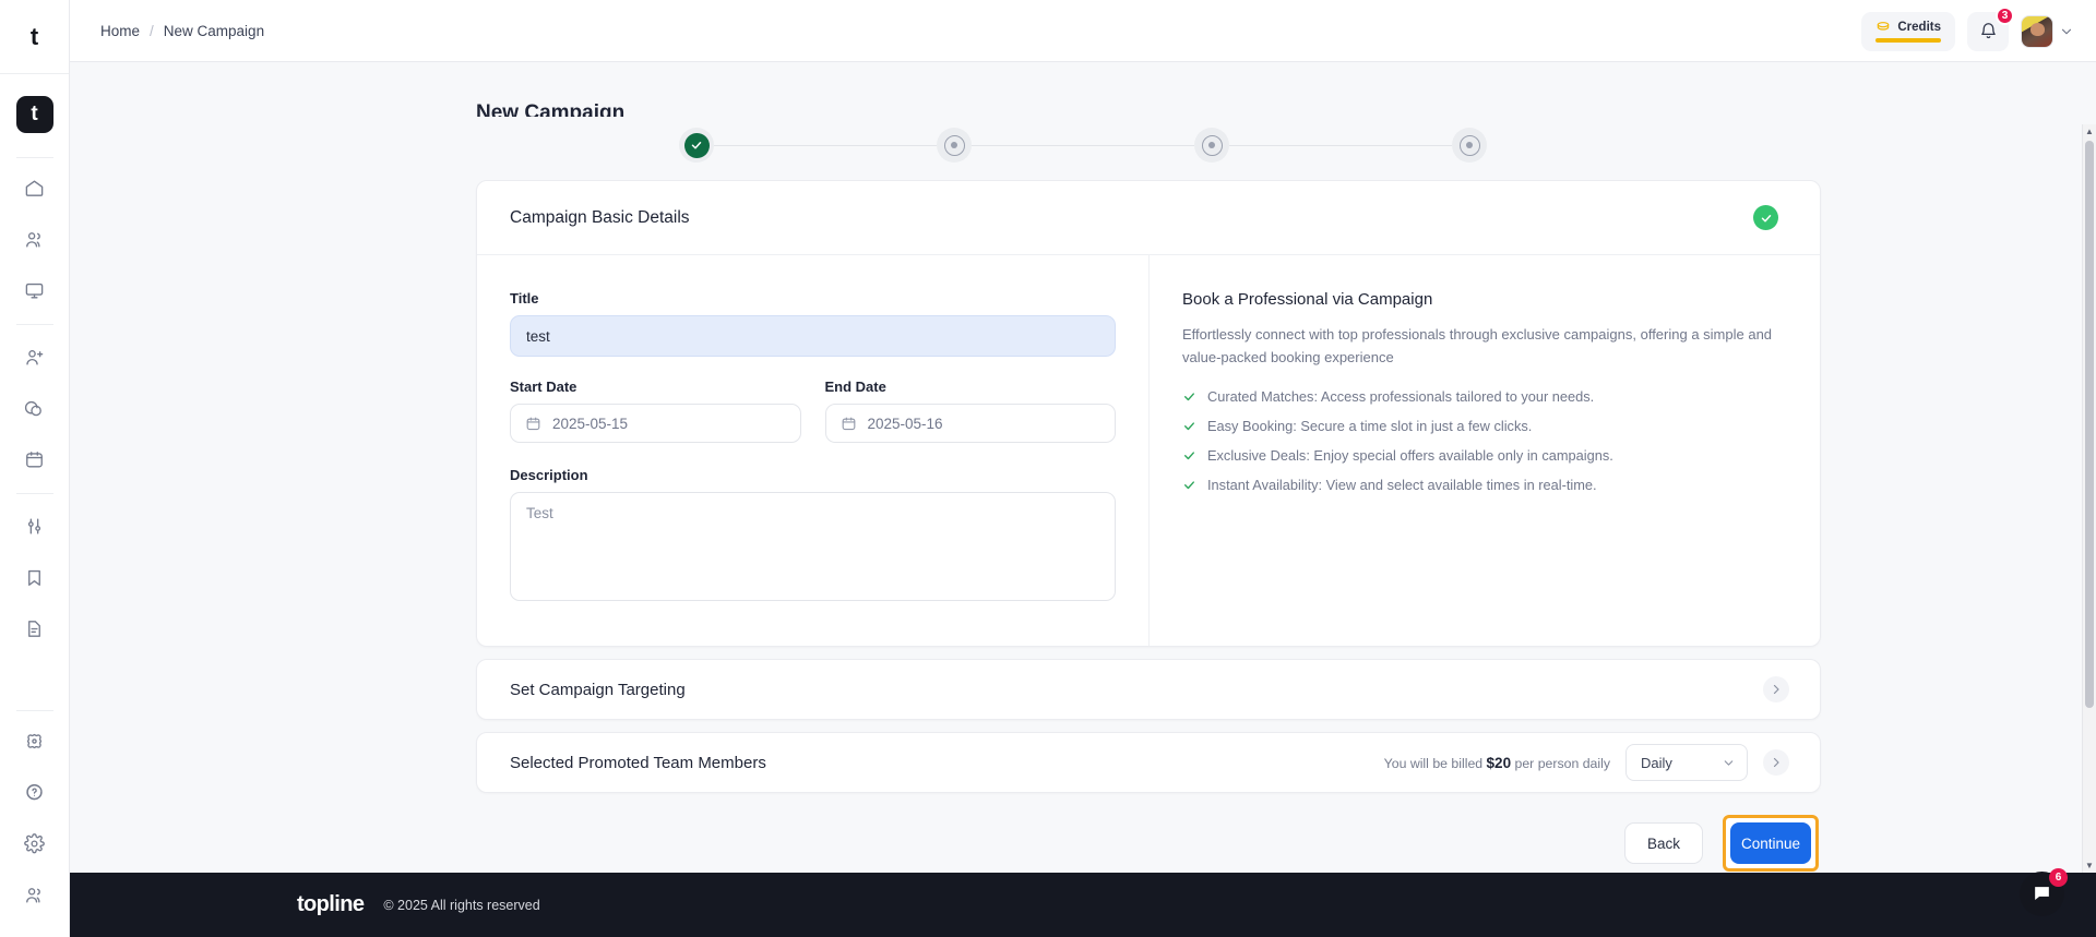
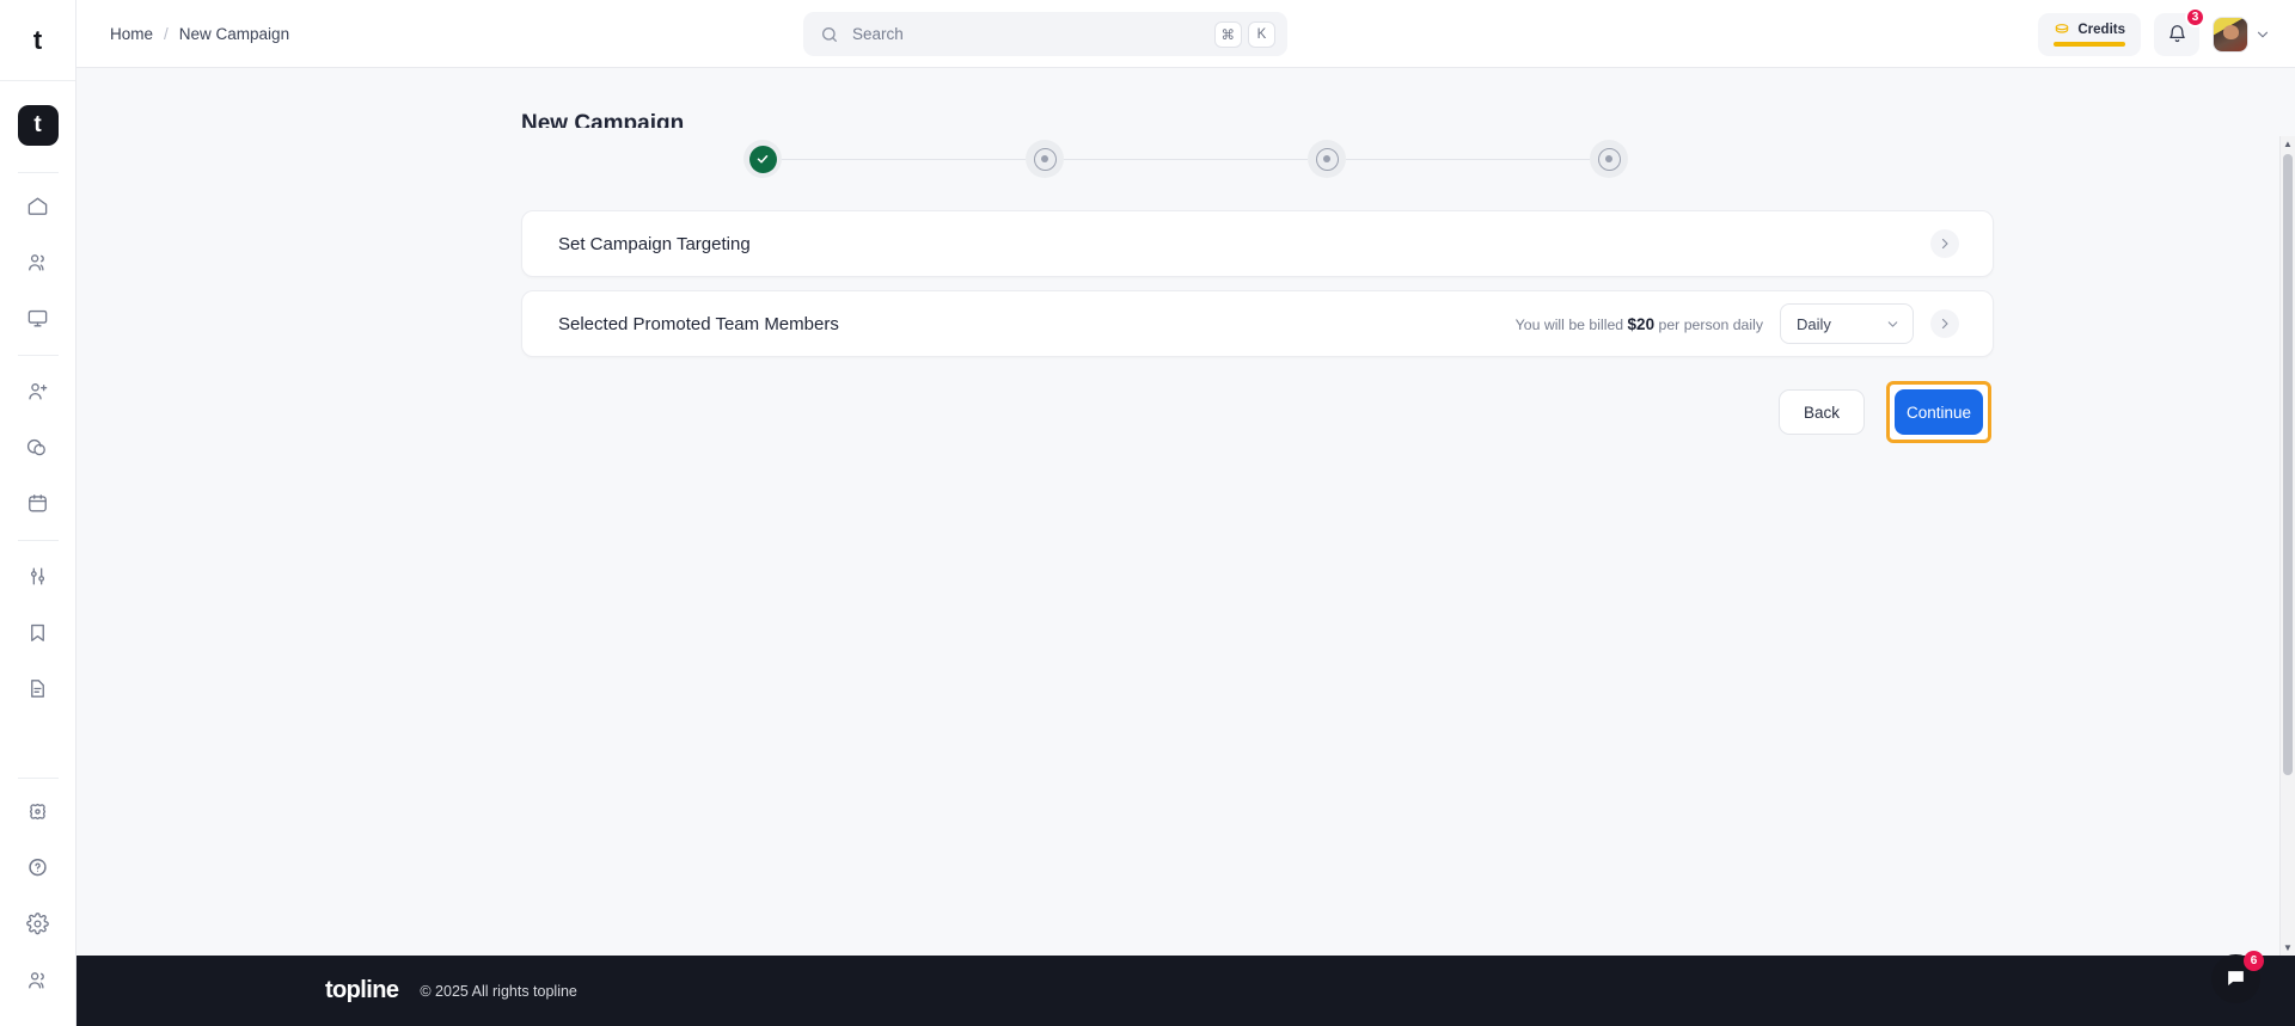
  t
  t
  Home
  /
  New Campaign
+ Search
+ ⌘
+ K
  Credits
  3
  New Campaign
- Campaign Basic Details
- Title
- test
- Start Date
- 2025-05-15
- End Date
- 2025-05-16
- Description
- Test
- Book a Professional via Campaign
- Effortlessly connect with top professionals through exclusive campaigns, offering a simple and value-packed booking experience
- Curated Matches: Access professionals tailored to your needs.
- Easy Booking: Secure a time slot in just a few clicks.
- Exclusive Deals: Enjoy special offers available only in campaigns.
- Instant Availability: View and select available times in real-time.
  Set Campaign Targeting
  Selected Promoted Team Members
  You will be billed $20 per person daily
  Daily
  Back
  Continue
  ▲
  ▼
  topline
- © 2025 All rights reserved
+ © 2025 All rights topline
  6
